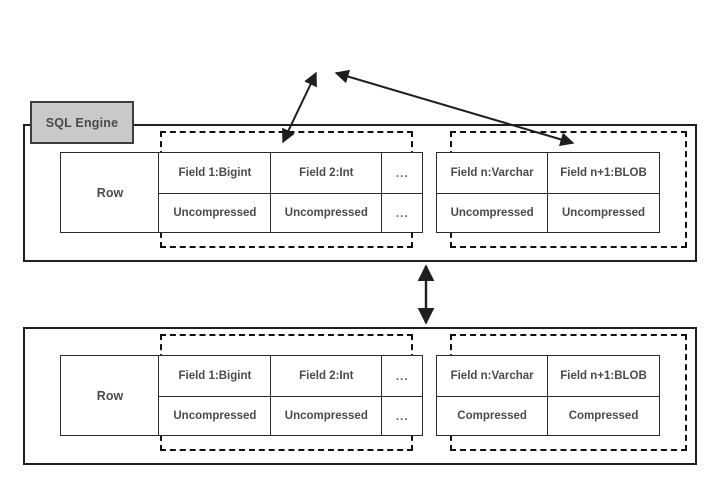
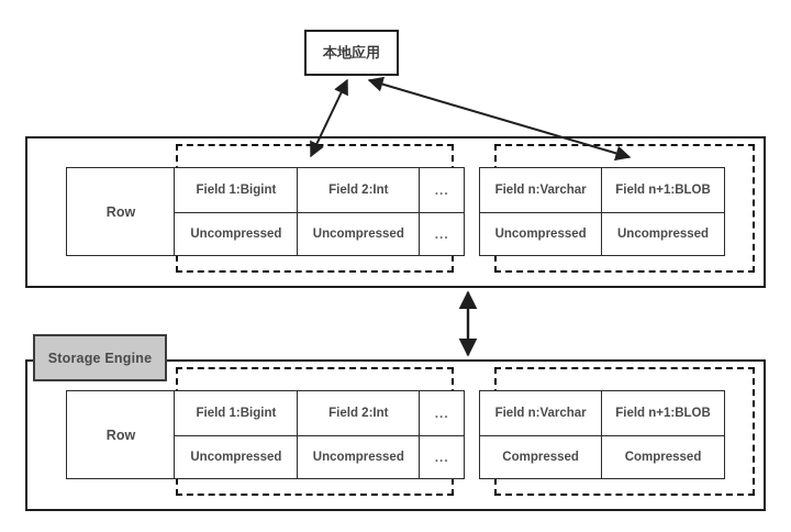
+ 本地应用
  Row
  Field 1:Bigint
  Uncompressed
  Field 2:Int
  Uncompressed
  ...
  ...
  Field n:Varchar
  Uncompressed
  Field n+1:BLOB
  Uncompressed
- SQL Engine
  Row
  Field 1:Bigint
  Uncompressed
  Field 2:Int
  Uncompressed
  ...
  ...
  Field n:Varchar
  Compressed
  Field n+1:BLOB
  Compressed
+ Storage Engine
